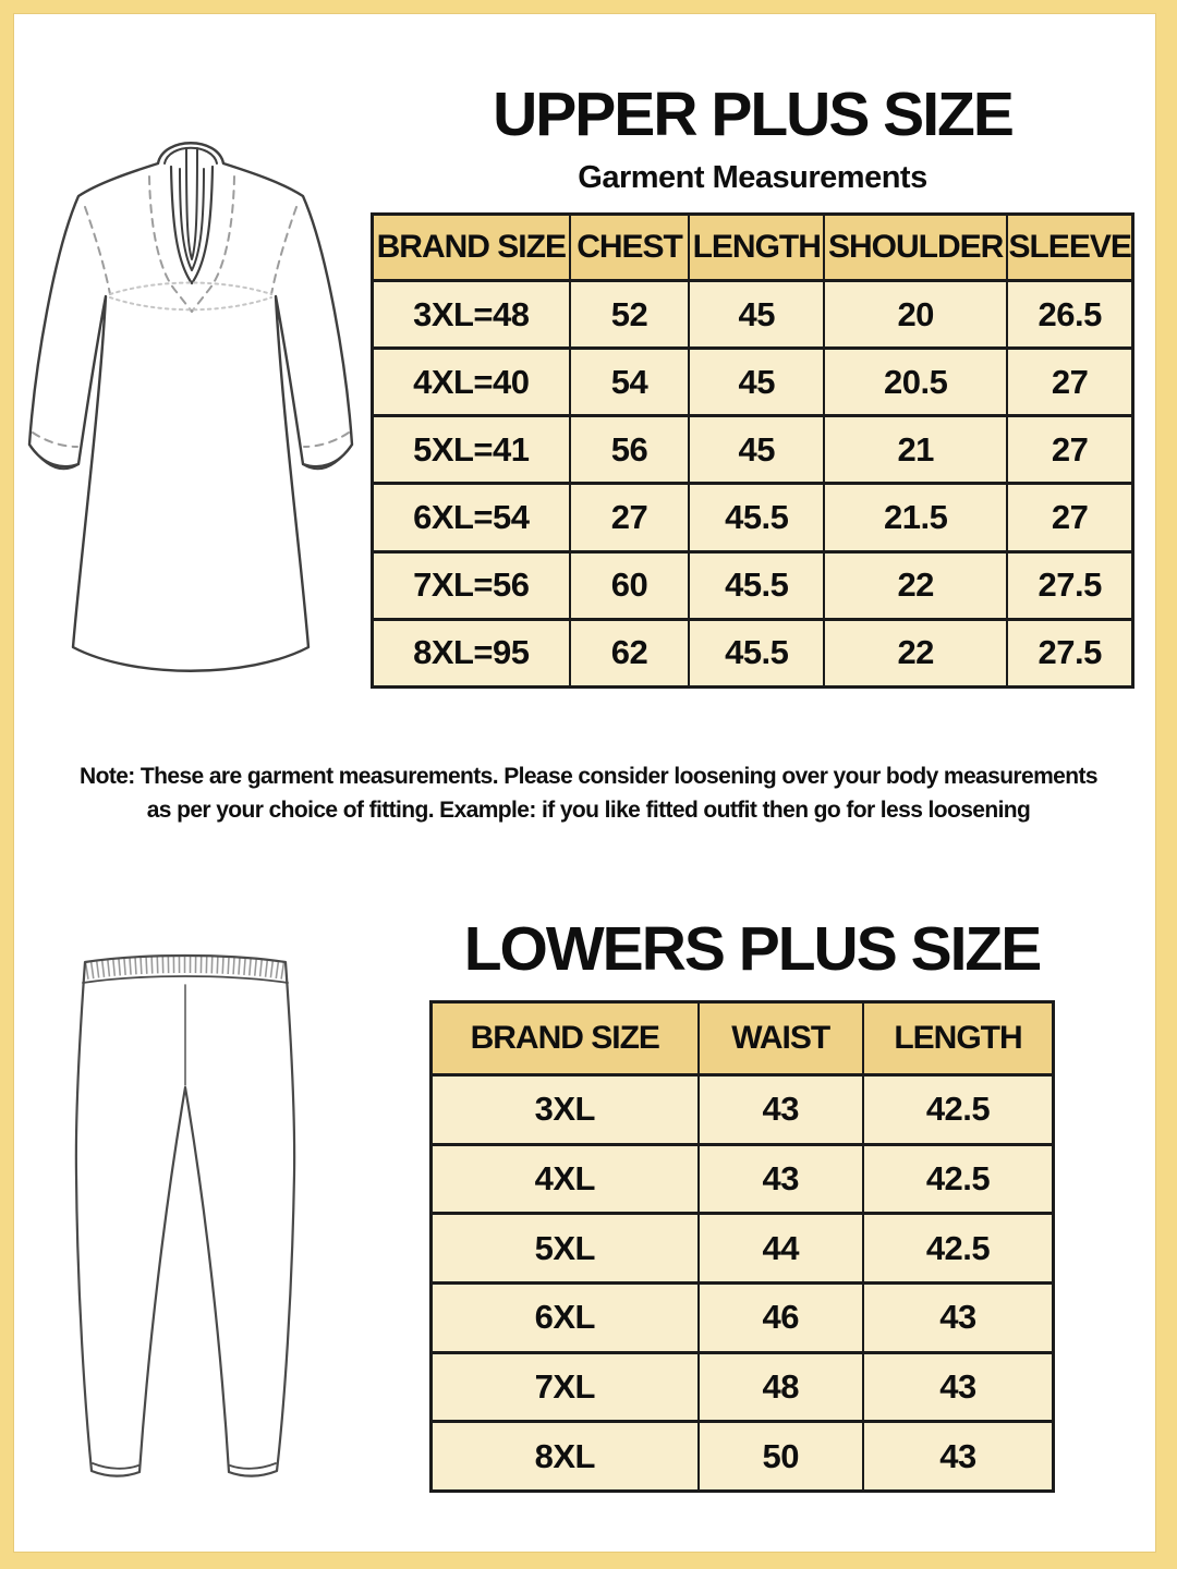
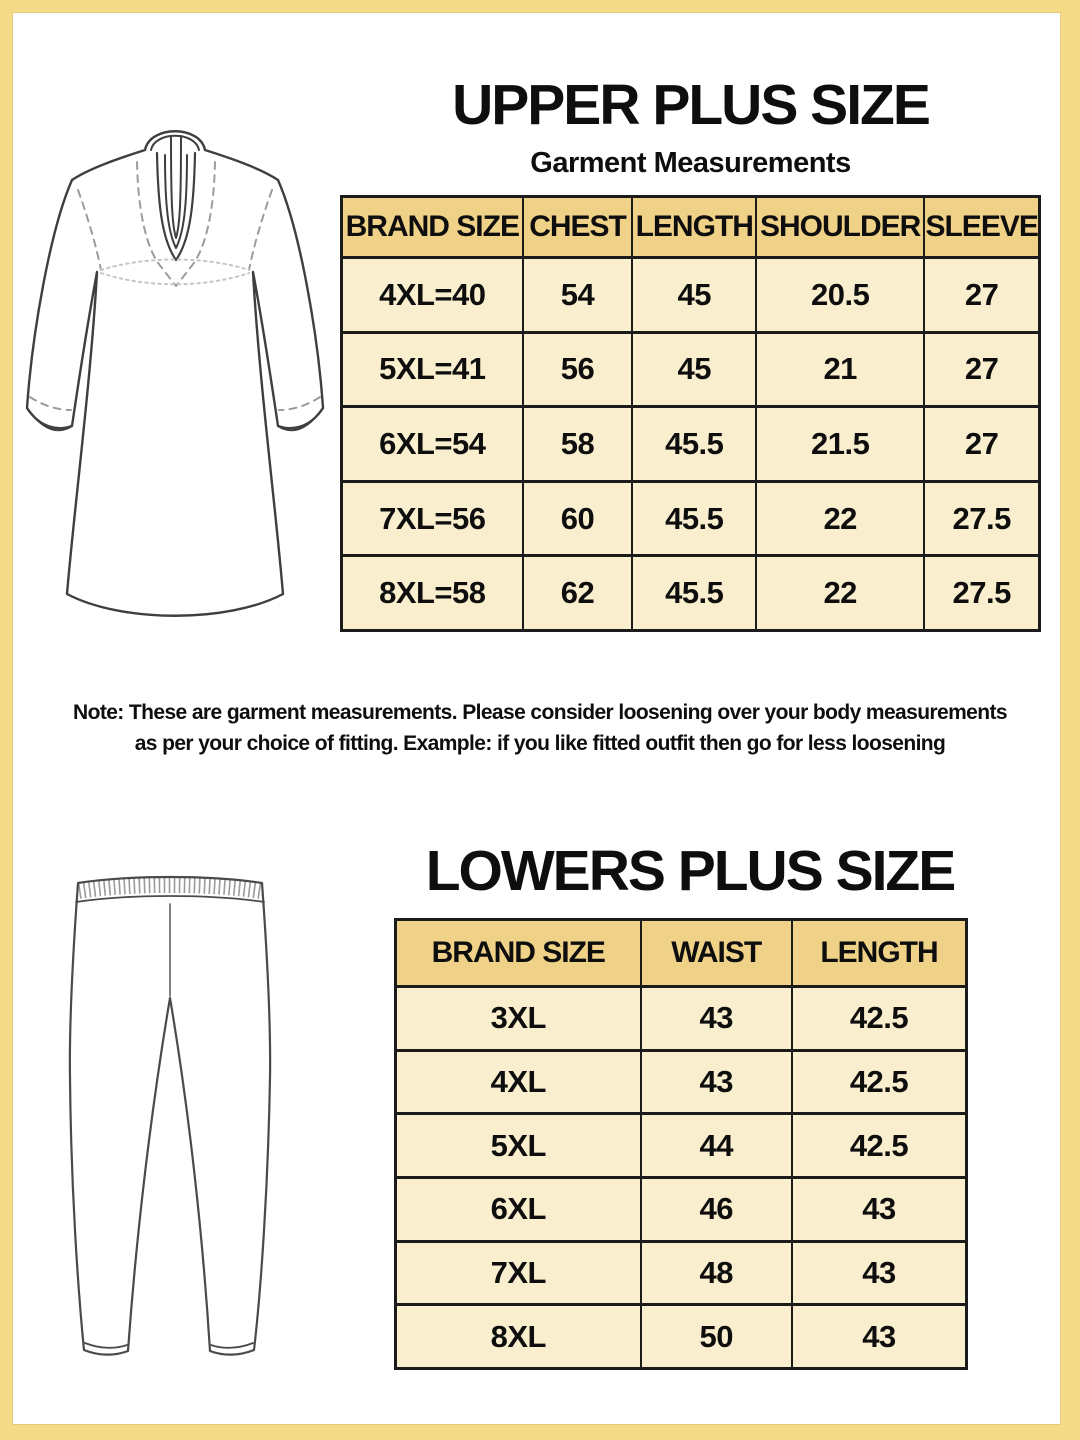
  UPPER PLUS SIZE
  Garment Measurements
  BRAND SIZE	CHEST	LENGTH	SHOULDER	SLEEVE
- 3XL=48	52	45	20	26.5
  4XL=40	54	45	20.5	27
  5XL=41	56	45	21	27
- 6XL=54	27	45.5	21.5	27
+ 6XL=54	58	45.5	21.5	27
  7XL=56	60	45.5	22	27.5
- 8XL=95	62	45.5	22	27.5
+ 8XL=58	62	45.5	22	27.5
  Note: These are garment measurements. Please consider loosening over your body measurements
  as per your choice of fitting. Example: if you like fitted outfit then go for less loosening
  LOWERS PLUS SIZE
  BRAND SIZE	WAIST	LENGTH
  3XL	43	42.5
  4XL	43	42.5
  5XL	44	42.5
  6XL	46	43
  7XL	48	43
  8XL	50	43
